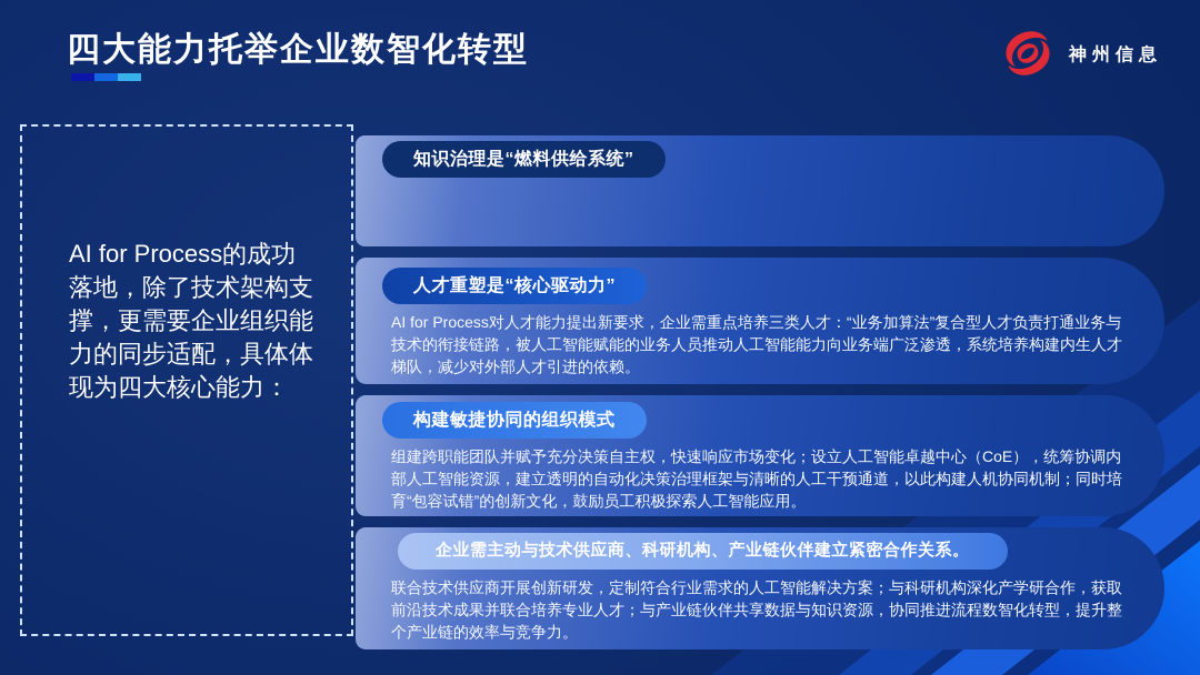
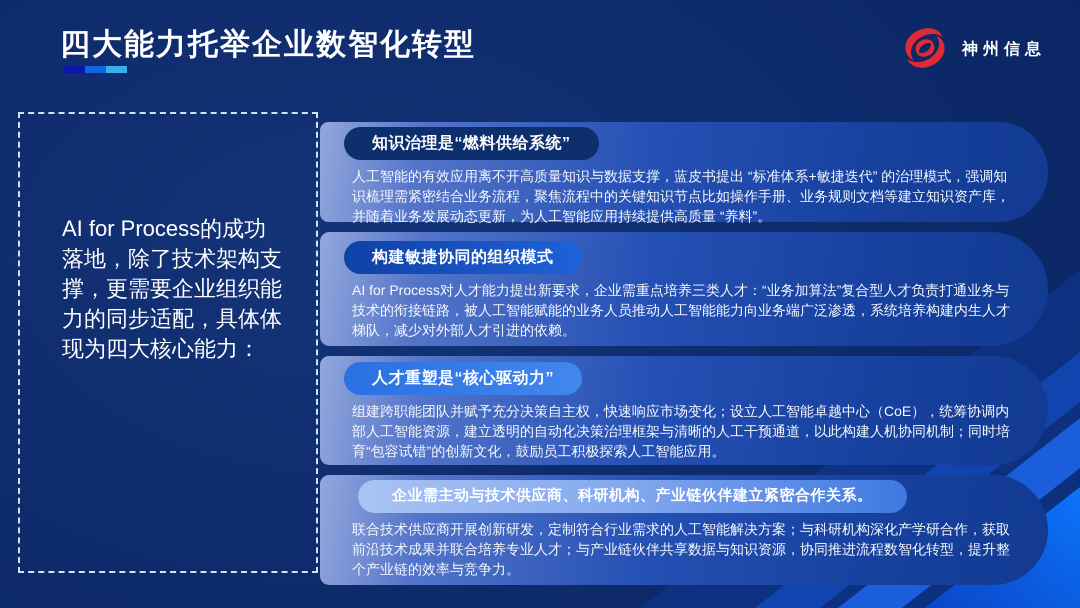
  四大能力托举企业数智化转型
  神州信息
  AI for Process的成功落地，除了技术架构支撑，更需要企业组织能力的同步适配，具体体现为四大核心能力：
  知识治理是“燃料供给系统”
+ 人工智能的有效应用离不开高质量知识与数据支撑，蓝皮书提出 “标准体系+敏捷迭代” 的治理模式，强调知识梳理需紧密结合业务流程，聚焦流程中的关键知识节点比如操作手册、业务规则文档等建立知识资产库，并随着业务发展动态更新，为人工智能应用持续提供高质量 “养料”。
- 人才重塑是“核心驱动力”
+ 构建敏捷协同的组织模式
  AI for Process对人才能力提出新要求，企业需重点培养三类人才：“业务加算法”复合型人才负责打通业务与技术的衔接链路，被人工智能赋能的业务人员推动人工智能能力向业务端广泛渗透，系统培养构建内生人才梯队，减少对外部人才引进的依赖。
- 构建敏捷协同的组织模式
+ 人才重塑是“核心驱动力”
  组建跨职能团队并赋予充分决策自主权，快速响应市场变化；设立人工智能卓越中心（CoE），统筹协调内部人工智能资源，建立透明的自动化决策治理框架与清晰的人工干预通道，以此构建人机协同机制；同时培育“包容试错”的创新文化，鼓励员工积极探索人工智能应用。
  企业需主动与技术供应商、科研机构、产业链伙伴建立紧密合作关系。
  联合技术供应商开展创新研发，定制符合行业需求的人工智能解决方案；与科研机构深化产学研合作，获取前沿技术成果并联合培养专业人才；与产业链伙伴共享数据与知识资源，协同推进流程数智化转型，提升整个产业链的效率与竞争力。
